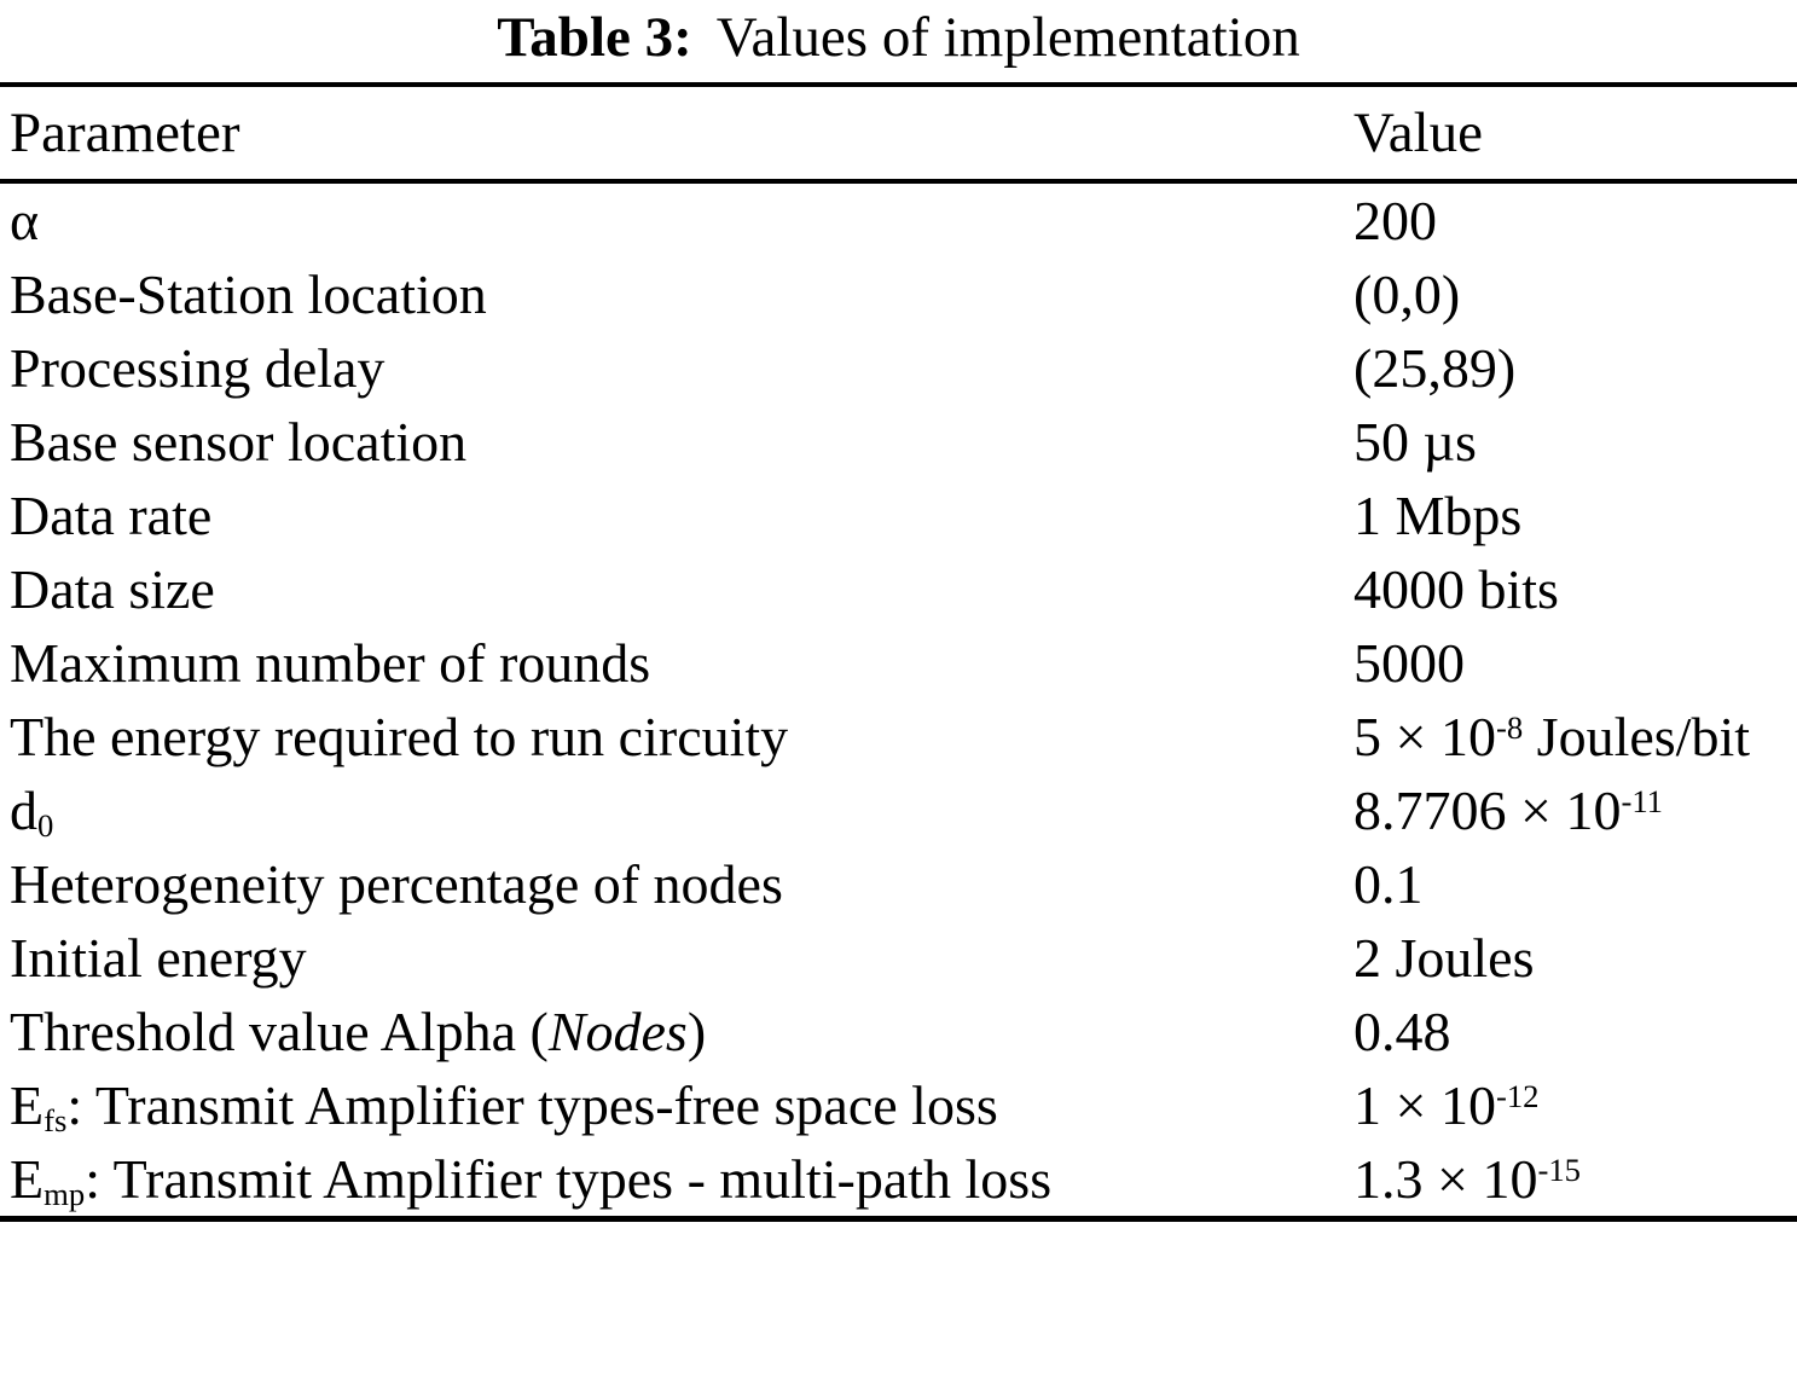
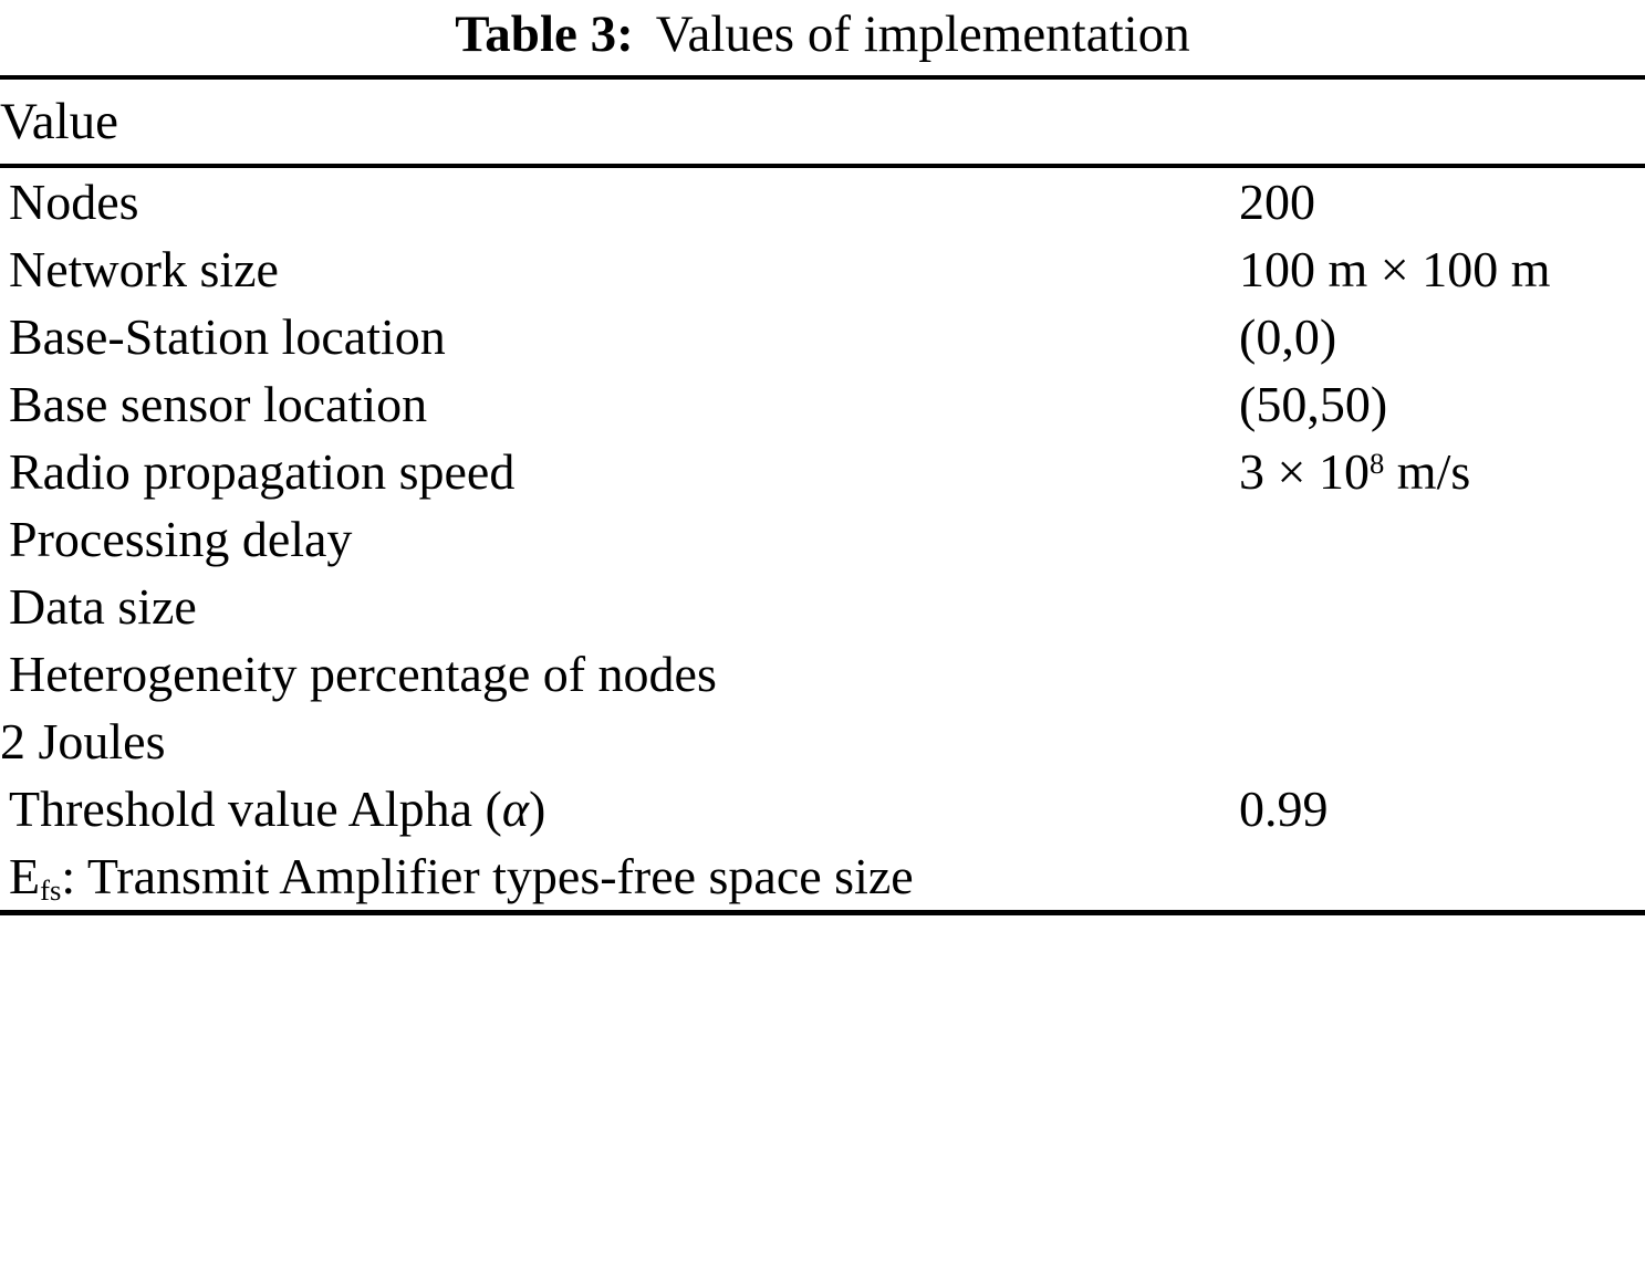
  Table 3: Values of implementation
- Parameter
  Value
- α
+ Nodes
  200
+ Network size
+ 100 m × 100 m
  Base-Station location
  (0,0)
- Processing delay
+ Base sensor location
- (25,89)
+ (50,50)
+ Radio propagation speed
+ 3 × 108 m/s
- Base sensor location
+ Processing delay
- 50 µs
- Data rate
- 1 Mbps
  Data size
- 4000 bits
- Maximum number of rounds
- 5000
- The energy required to run circuity
- 5 × 10-8 Joules/bit
- d0
- 8.7706 × 10-11
  Heterogeneity percentage of nodes
- 0.1
- Initial energy
  2 Joules
- Threshold value Alpha (Nodes)
+ Threshold value Alpha (α)
- 0.48
+ 0.99
- Efs: Transmit Amplifier types-free space loss
+ Efs: Transmit Amplifier types-free space size
- 1 × 10-12
- Emp: Transmit Amplifier types - multi-path loss
- 1.3 × 10-15
